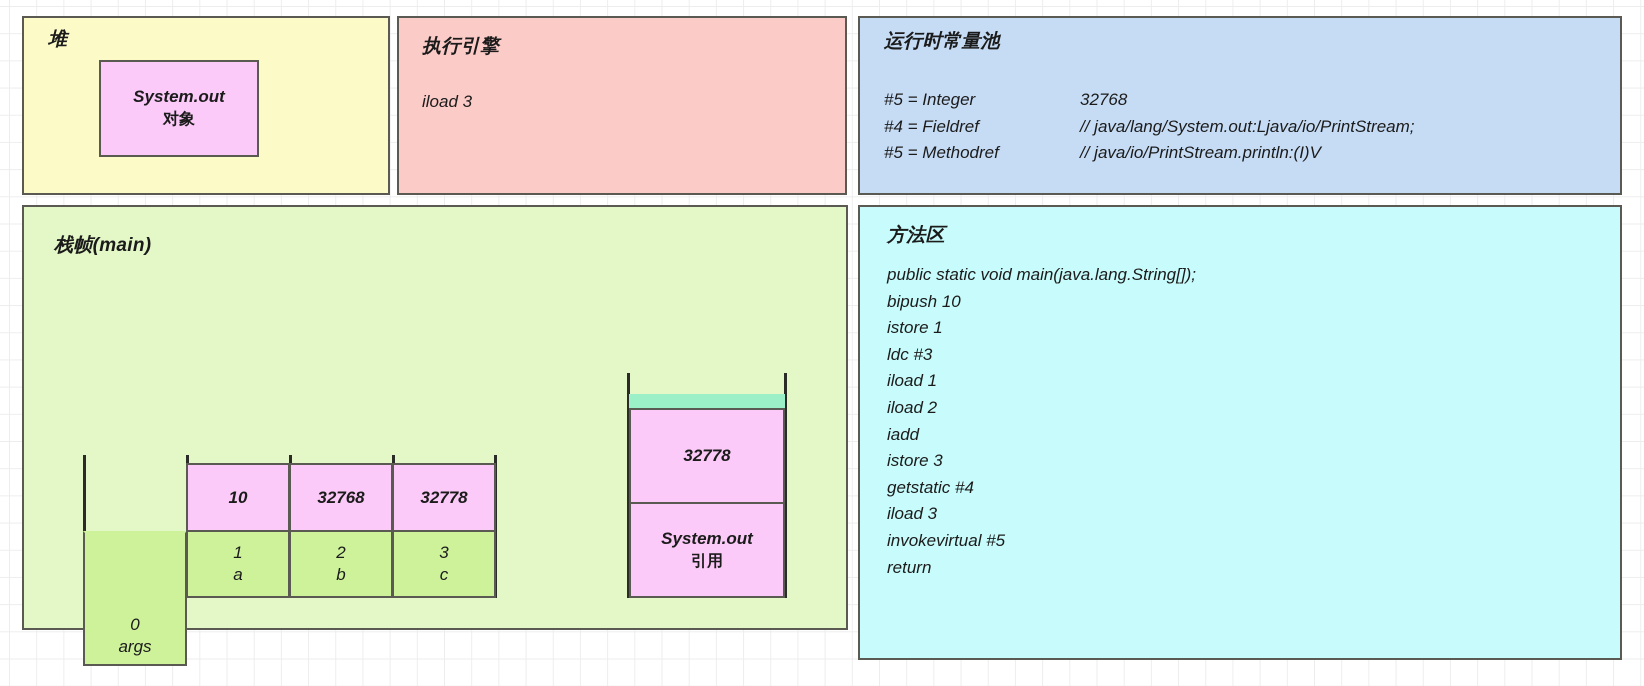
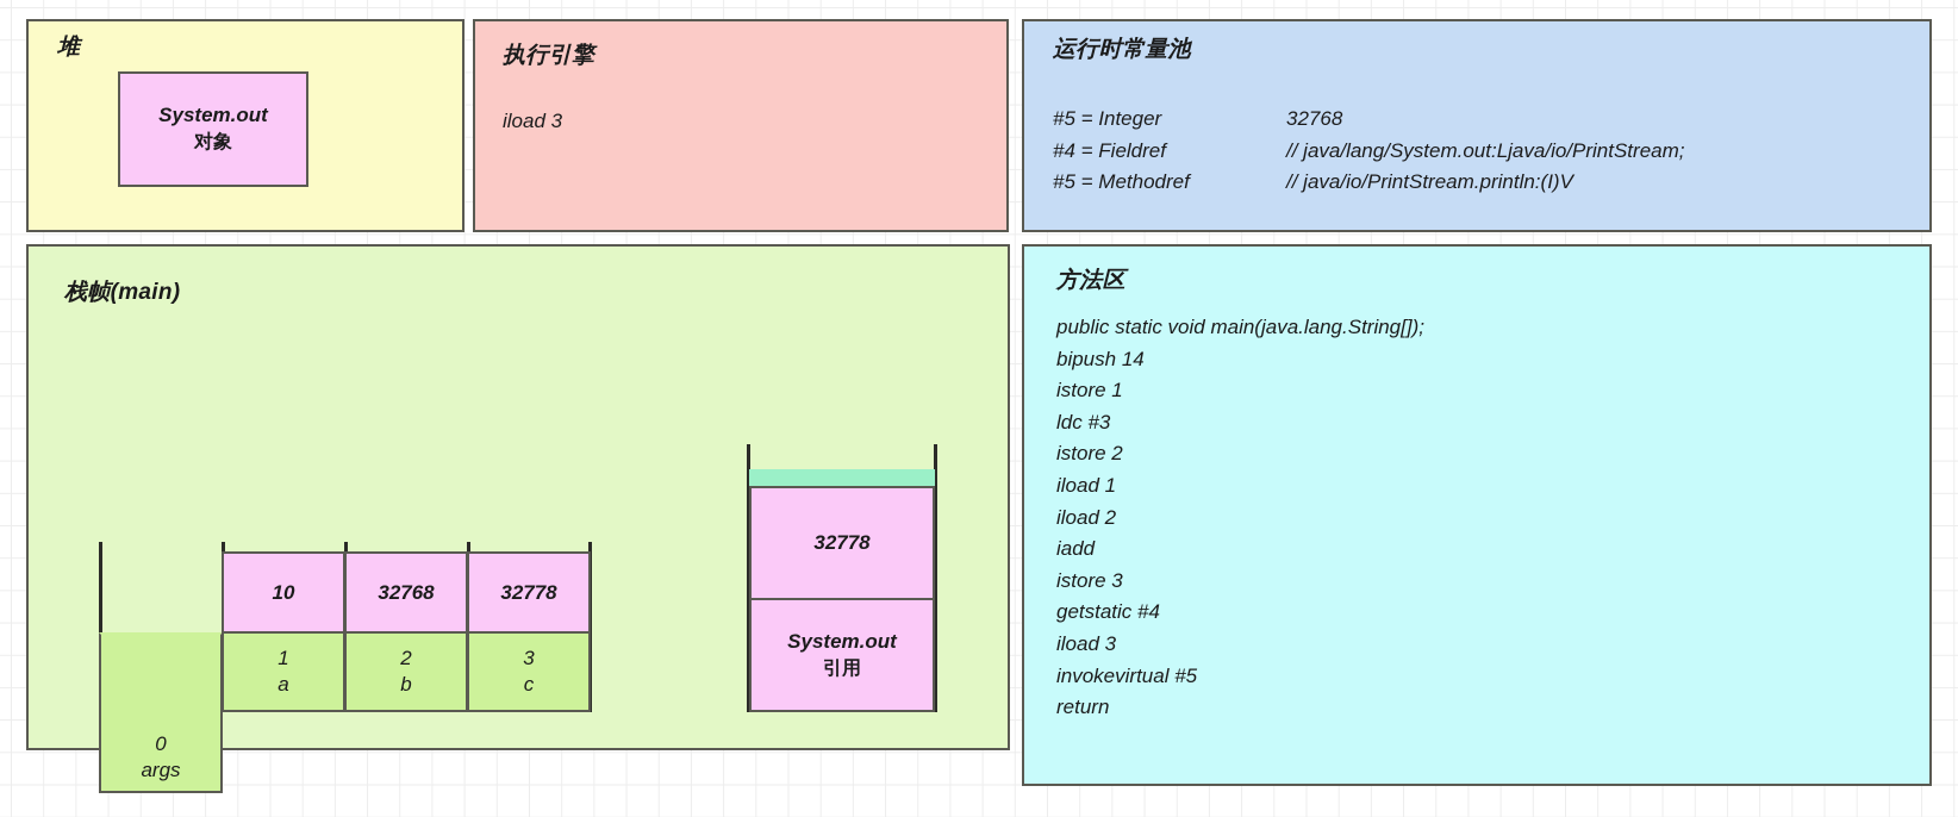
  堆
  System.out
  对象
  执行引擎
  iload 3
  运行时常量池
  #5 = Integer
  32768
  #4 = Fieldref
  // java/lang/System.out:Ljava/io/PrintStream;
  #5 = Methodref
  // java/io/PrintStream.println:(I)V
  栈帧(main)
  0
  args
  10
  1
  a
  32768
  2
  b
  32778
  3
  c
  32778
  System.out
  引用
  方法区
  public static void main(java.lang.String[]);
- bipush 10
+ bipush 14
  istore 1
  ldc #3
+ istore 2
  iload 1
  iload 2
  iadd
  istore 3
  getstatic #4
  iload 3
  invokevirtual #5
  return
